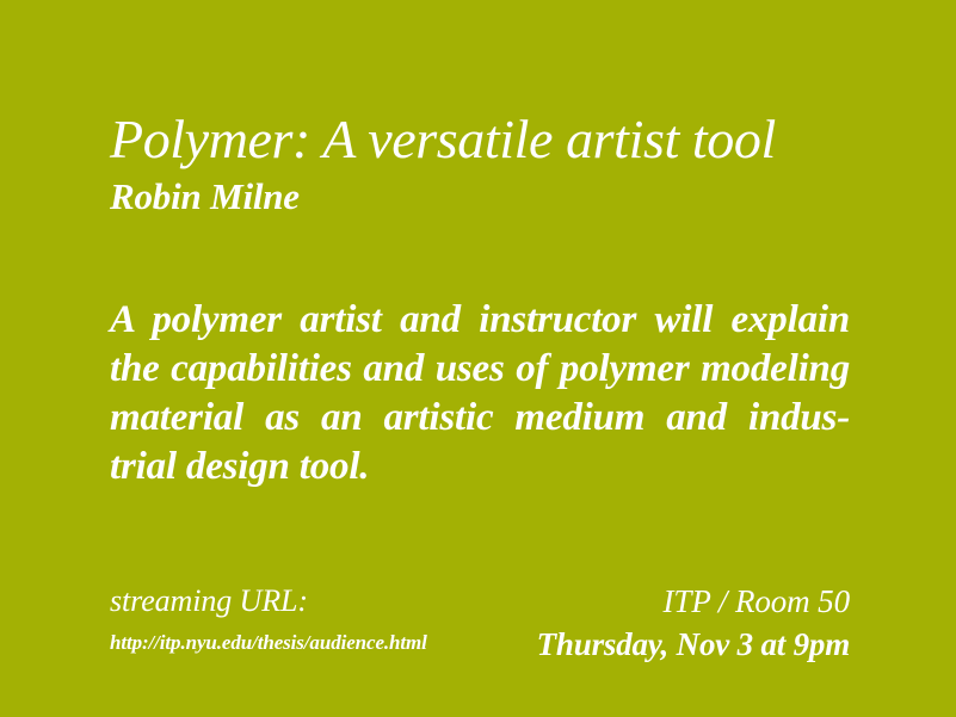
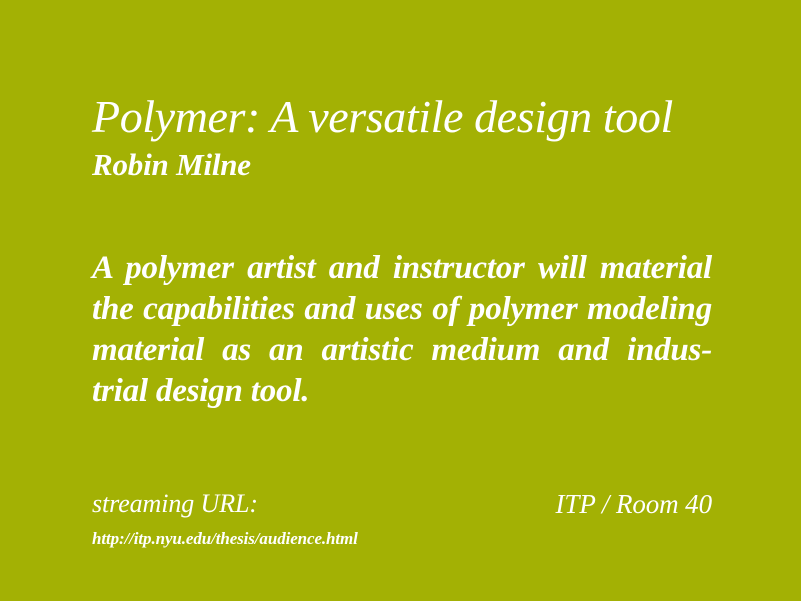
- Polymer: A versatile artist tool
+ Polymer: A versatile design tool
  Robin Milne
- A polymer artist and instructor will explain
+ A polymer artist and instructor will material
  the capabilities and uses of polymer modeling
  material as an artistic medium and indus-
  trial design tool.
  streaming URL:
  http://itp.nyu.edu/thesis/audience.html
- ITP / Room 50
+ ITP / Room 40
- Thursday, Nov 3 at 9pm
